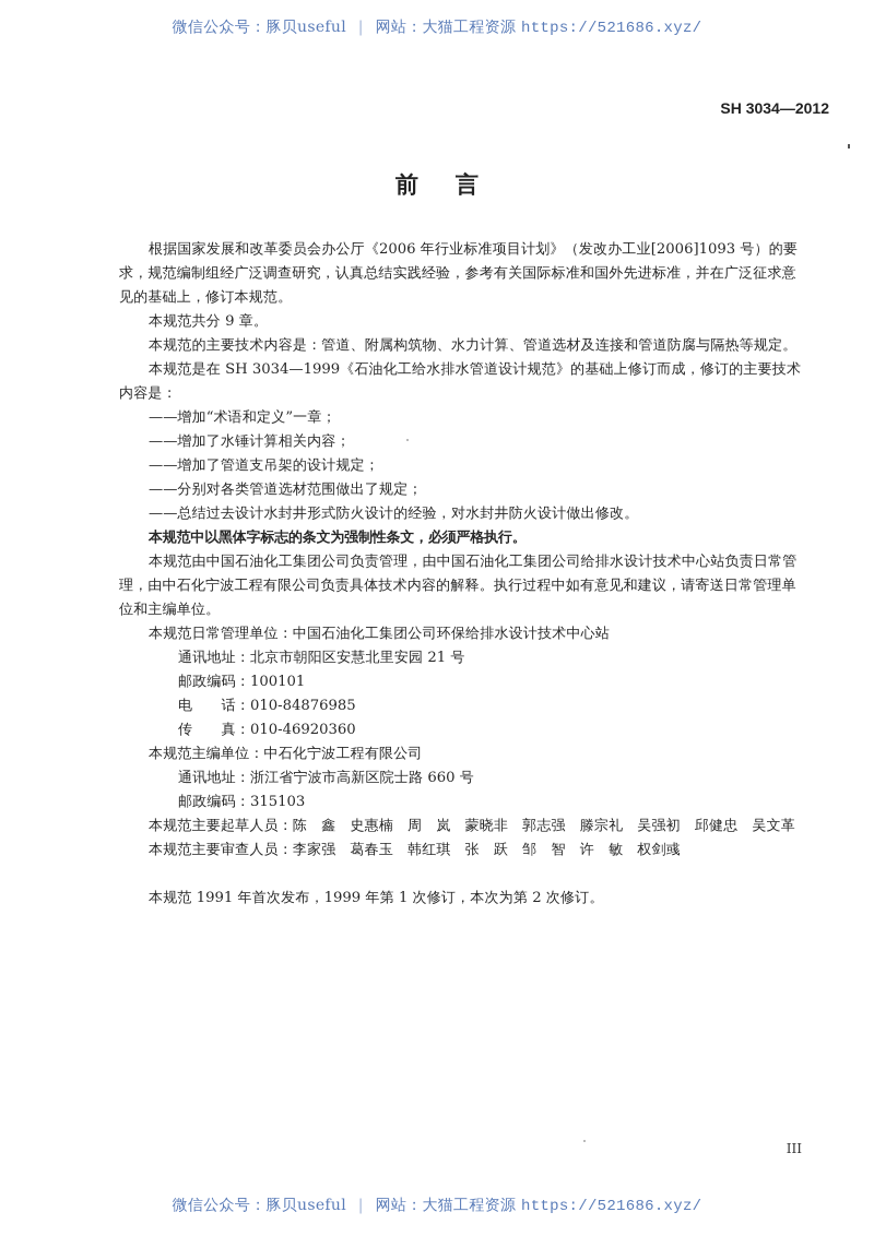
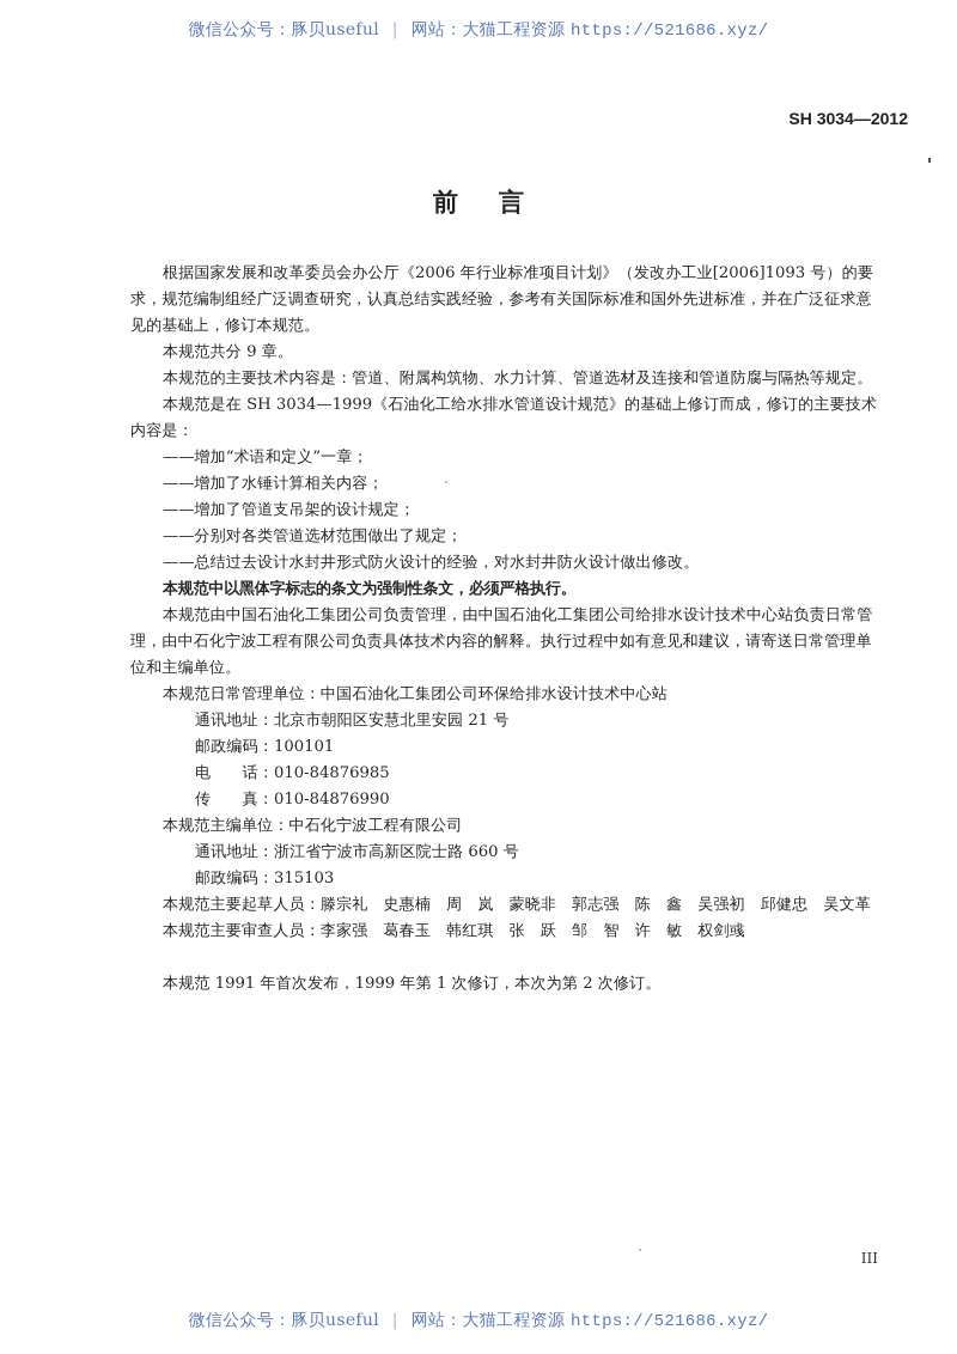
  微信公众号：豚贝useful | 网站：大猫工程资源 https://521686.xyz/
  SH 3034—2012
  前言
  根据国家发展和改革委员会办公厅《2006 年行业标准项目计划》（发改办工业[2006]1093 号）的要求，规范编制组经广泛调查研究，认真总结实践经验，参考有关国际标准和国外先进标准，并在广泛征求意见的基础上，修订本规范。
  本规范共分 9 章。
  本规范的主要技术内容是：管道、附属构筑物、水力计算、管道选材及连接和管道防腐与隔热等规定。
  本规范是在 SH 3034—1999《石油化工给水排水管道设计规范》的基础上修订而成，修订的主要技术内容是：
  ——增加“术语和定义”一章；
  ——增加了水锤计算相关内容；
  ——增加了管道支吊架的设计规定；
  ——分别对各类管道选材范围做出了规定；
  ——总结过去设计水封井形式防火设计的经验，对水封井防火设计做出修改。
  本规范中以黑体字标志的条文为强制性条文，必须严格执行。
  本规范由中国石油化工集团公司负责管理，由中国石油化工集团公司给排水设计技术中心站负责日常管理，由中石化宁波工程有限公司负责具体技术内容的解释。执行过程中如有意见和建议，请寄送日常管理单位和主编单位。
  本规范日常管理单位：
  中国石油化工集团公司环保给排水设计技术中心站
  通讯地址：北京市朝阳区安慧北里安园 21 号
  邮政编码：100101
  电 话：010-84876985
- 传 真：010-46920360
+ 传 真：010-84876990
  本规范主编单位：
  中石化宁波工程有限公司
  通讯地址：浙江省宁波市高新区院士路 660 号
  邮政编码：315103
  本规范主要起草人员：
- 陈 鑫
+ 滕宗礼
  史惠楠
  周 岚
  蒙晓非
  郭志强
- 滕宗礼
+ 陈 鑫
  吴强初
  邱健忠
  吴文革
  本规范主要审查人员：
  李家强
  葛春玉
  韩红琪
  张 跃
  邹 智
  许 敏
  权剑彧
  本规范 1991 年首次发布，1999 年第 1 次修订，本次为第 2 次修订。
  III
  微信公众号：豚贝useful | 网站：大猫工程资源 https://521686.xyz/
